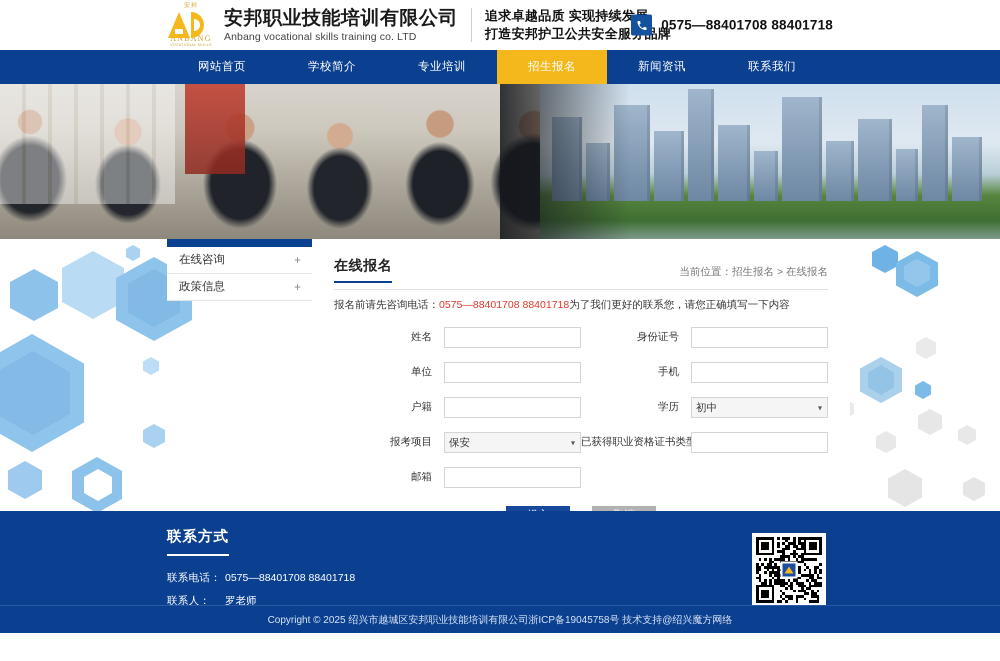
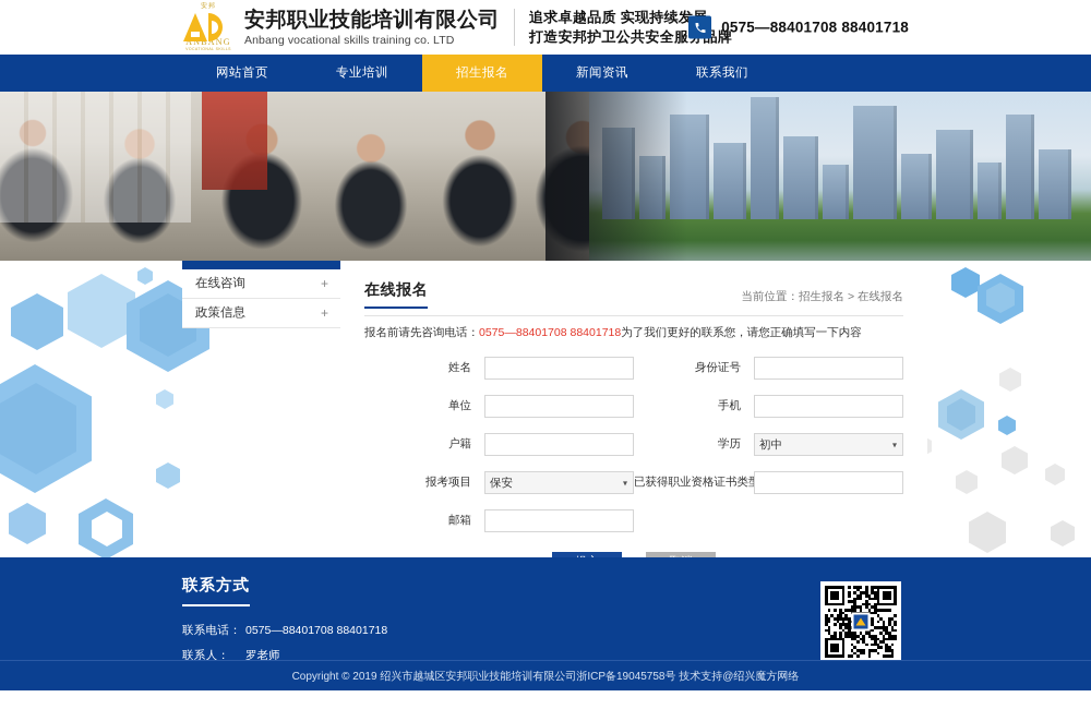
  ANBANG
  安邦职业技能培训有限公司
  Anbang vocational skills training co. LTD
  追求卓越品质 实现持续发
  打造安邦护卫公共安全服牌
  0575—88401708 88401718
  网站首页
- 学校简介
  专业培训
  招生报名
  新闻资讯
  联系我们
  在线咨询
  +
  政策信息
  +
  在线报名
  当前位置：招生报名 > 在线报名
  报名前请先咨询电话：0575—88401708 88401718为了我们更好的联系您，请您正确填写一下内容
  姓名
  身份证号
  单位
  手机
  户籍
  学历
  初中
  报考项目
  保安
  已获得职业资格证书类
  邮箱
  联系方式
  联系电话：
  0575—88401708 88401718
  联系人：
  罗老师
- Copyright © 2025 绍兴市越城区安邦职业技能培训有限公司浙ICP备19045758号 技术支持@绍兴魔方网络
+ Copyright © 2019 绍兴市越城区安邦职业技能培训有限公司浙ICP备19045758号 技术支持@绍兴魔方网络
